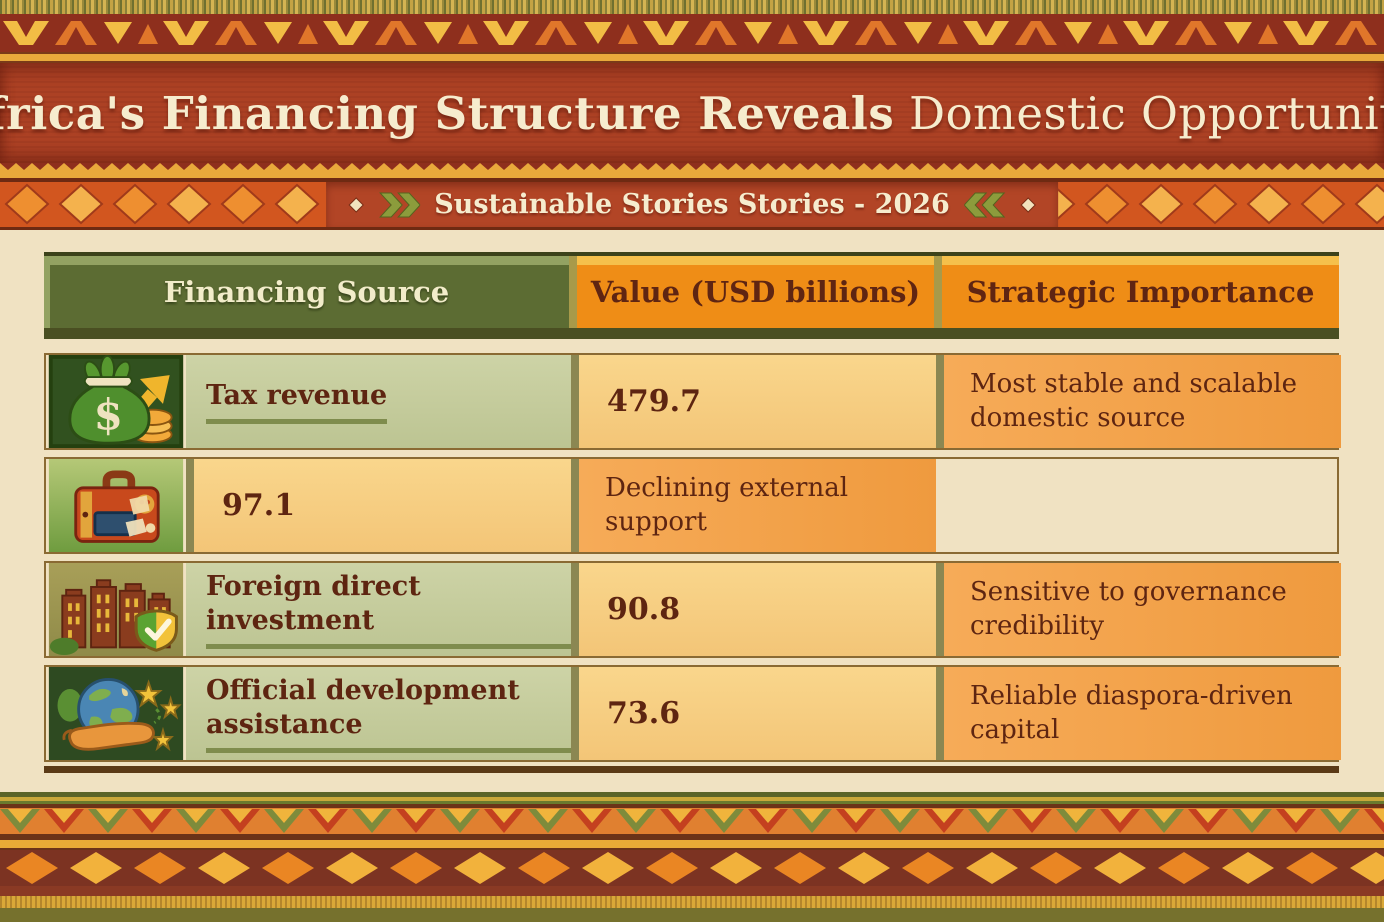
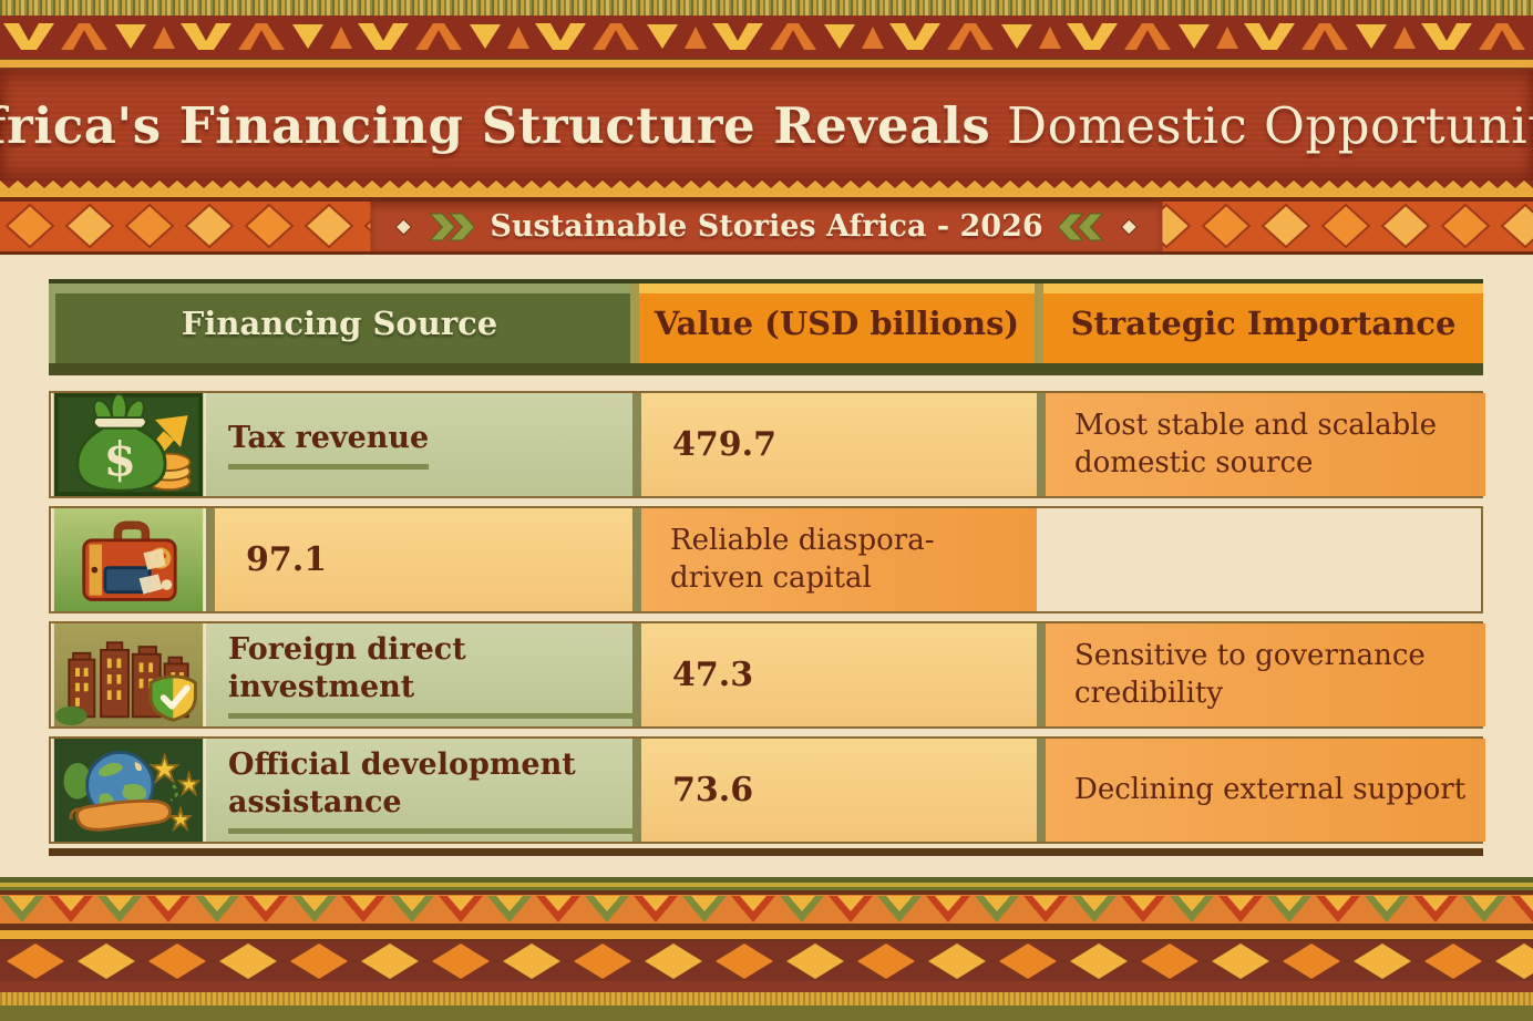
  rica's Financing Structure Reveals Domestic Opportuni
- Sustainable Stories Stories - 2026
+ Sustainable Stories Africa - 2026
  Financing Source
  Value (USD billions)
  Strategic Importance
  $
  Tax revenue
  479.7
  Most stable and scalable domestic source
  97.1
- Declining external support
+ Reliable diaspora-driven capital
  Foreign direct investment
- 90.8
+ 47.3
  Sensitive to governance credibility
  Official development assistance
  73.6
- Reliable diaspora-driven capital
+ Declining external support
